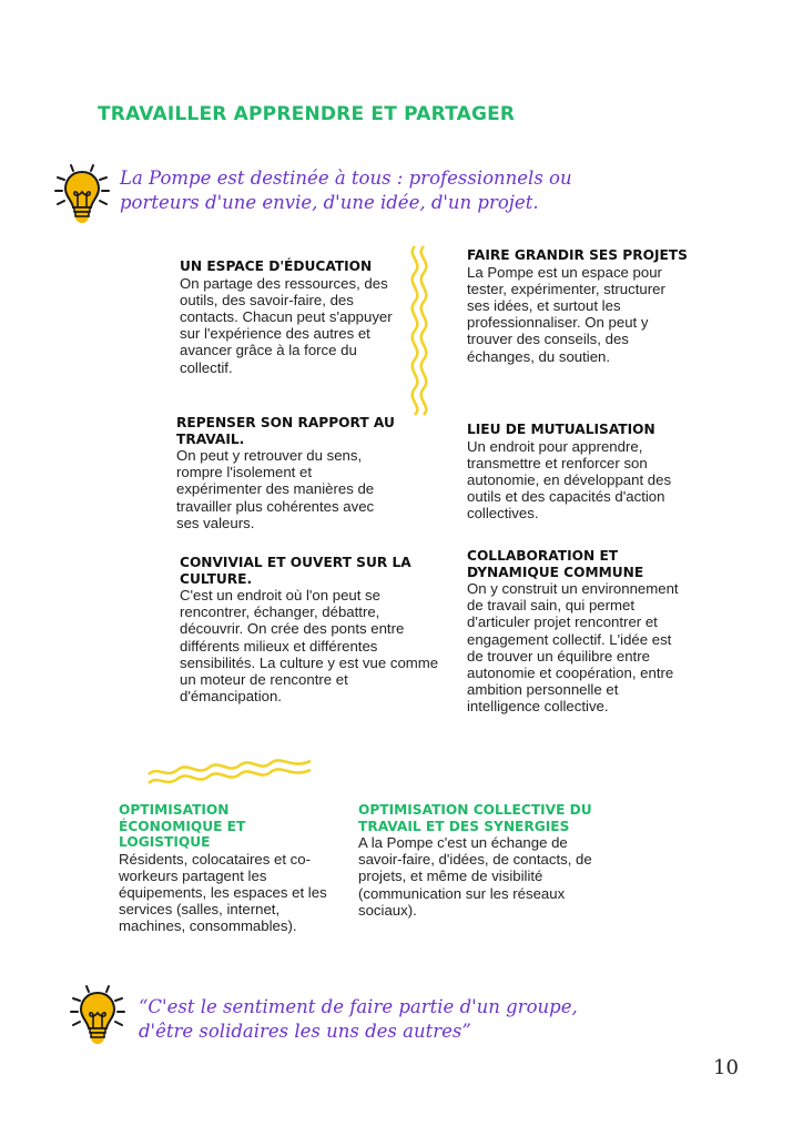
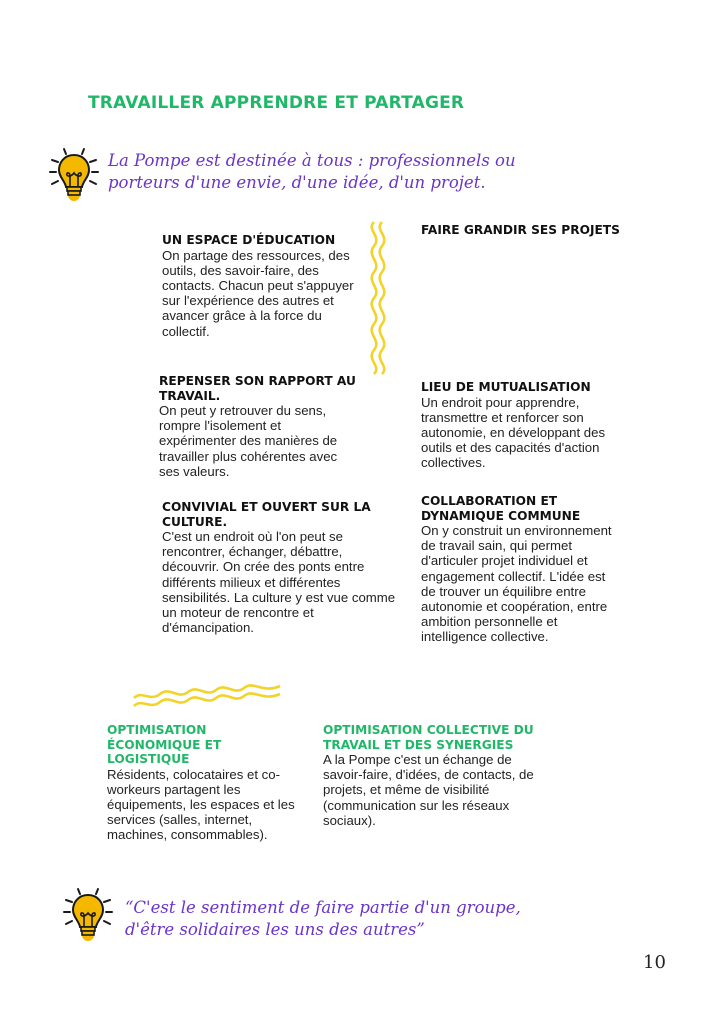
  TRAVAILLER APPRENDRE ET PARTAGER
  La Pompe est destinée à tous : professionnels ou porteurs d'une envie, d'une idée, d'un projet.
  UN ESPACE D'ÉDUCATION
  On partage des ressources, des outils, des savoir-faire, des contacts. Chacun peut s'appuyer sur l'expérience des autres et avancer grâce à la force du collectif.
  FAIRE GRANDIR SES PROJETS
- La Pompe est un espace pour tester, expérimenter, structurer ses idées, et surtout les professionnaliser. On peut y trouver des conseils, des échanges, du soutien.
  REPENSER SON RAPPORT AU TRAVAIL.
  On peut y retrouver du sens, rompre l'isolement et expérimenter des manières de travailler plus cohérentes avec ses valeurs.
  LIEU DE MUTUALISATION
  Un endroit pour apprendre, transmettre et renforcer son autonomie, en développant des outils et des capacités d'action collectives.
  CONVIVIAL ET OUVERT SUR LA CULTURE.
  C'est un endroit où l'on peut se rencontrer, échanger, débattre, découvrir. On crée des ponts entre différents milieux et différentes sensibilités. La culture y est vue comme un moteur de rencontre et d'émancipation.
  COLLABORATION ET DYNAMIQUE COMMUNE
- On y construit un environnement de travail sain, qui permet d'articuler projet rencontrer et engagement collectif. L'idée est de trouver un équilibre entre autonomie et coopération, entre ambition personnelle et intelligence collective.
+ On y construit un environnement de travail sain, qui permet d'articuler projet individuel et engagement collectif. L'idée est de trouver un équilibre entre autonomie et coopération, entre ambition personnelle et intelligence collective.
  OPTIMISATION ÉCONOMIQUE ET LOGISTIQUE
  Résidents, colocataires et co-workeurs partagent les équipements, les espaces et les services (salles, internet, machines, consommables).
  OPTIMISATION COLLECTIVE DU TRAVAIL ET DES SYNERGIES
  A la Pompe c'est un échange de savoir-faire, d'idées, de contacts, de projets, et même de visibilité (communication sur les réseaux sociaux).
  “C'est le sentiment de faire partie d'un groupe, d'être solidaires les uns des autres”
  10
